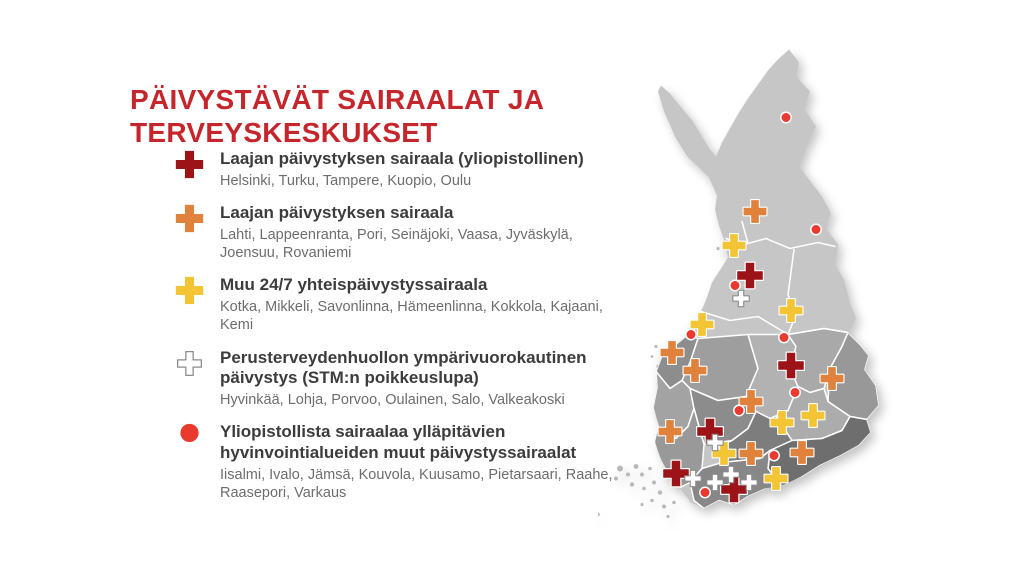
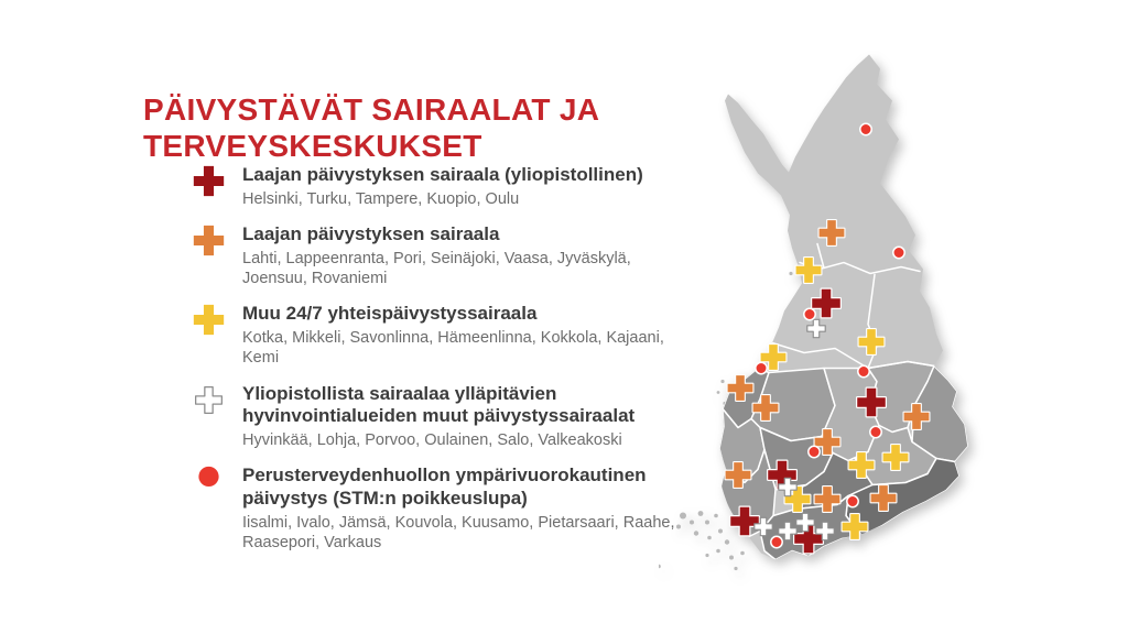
  PÄIVYSTÄVÄT SAIRAALAT JA
  TERVEYSKESKUKSET
  Laajan päivystyksen sairaala (yliopistollinen)
  Helsinki, Turku, Tampere, Kuopio, Oulu
  Laajan päivystyksen sairaala
  Lahti, Lappeenranta, Pori, Seinäjoki, Vaasa, Jyväskylä, Joensuu, Rovaniemi
  Muu 24/7 yhteispäivystyssairaala
  Kotka, Mikkeli, Savonlinna, Hämeenlinna, Kokkola, Kajaani, Kemi
- Perusterveydenhuollon ympärivuorokautinen päivystys (STM:n poikkeuslupa)
+ Yliopistollista sairaalaa ylläpitävien hyvinvointialueiden muut päivystyssairaalat
  Hyvinkää, Lohja, Porvoo, Oulainen, Salo, Valkeakoski
- Yliopistollista sairaalaa ylläpitävien hyvinvointialueiden muut päivystyssairaalat
+ Perusterveydenhuollon ympärivuorokautinen päivystys (STM:n poikkeuslupa)
  Iisalmi, Ivalo, Jämsä, Kouvola, Kuusamo, Pietarsaari, Raahe, Raasepori, Varkaus
